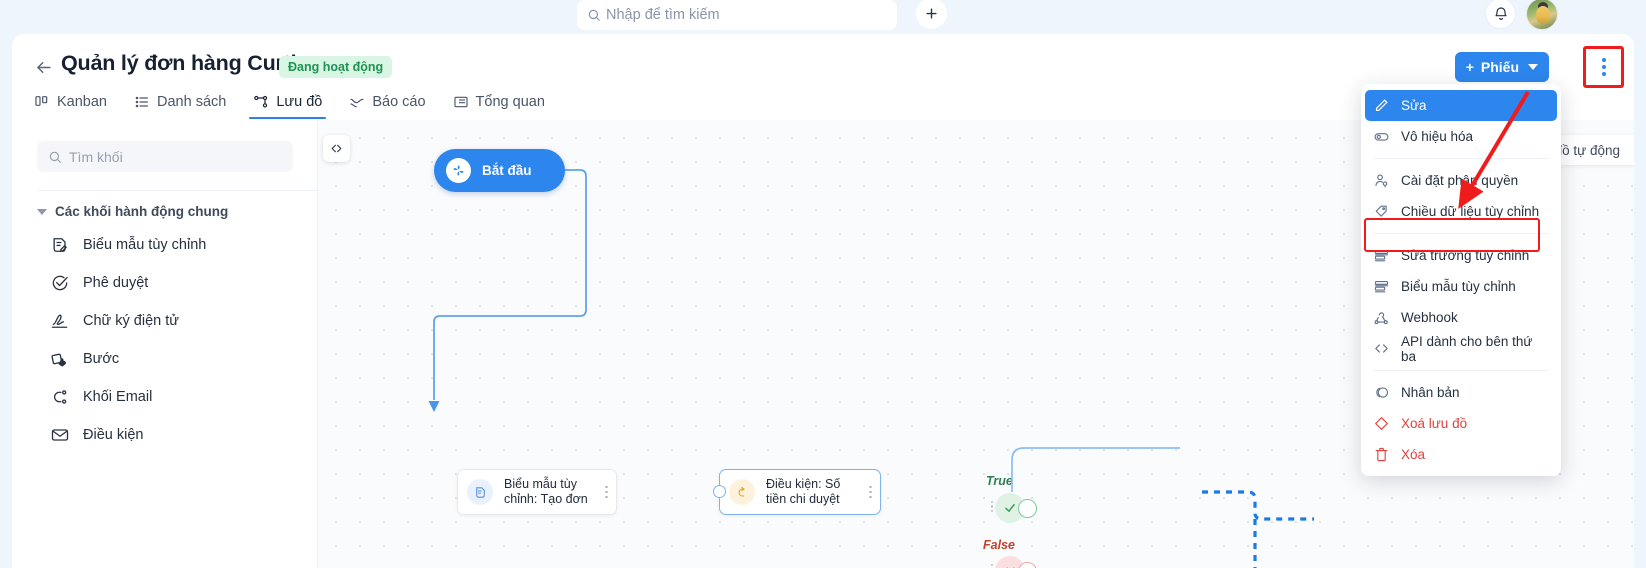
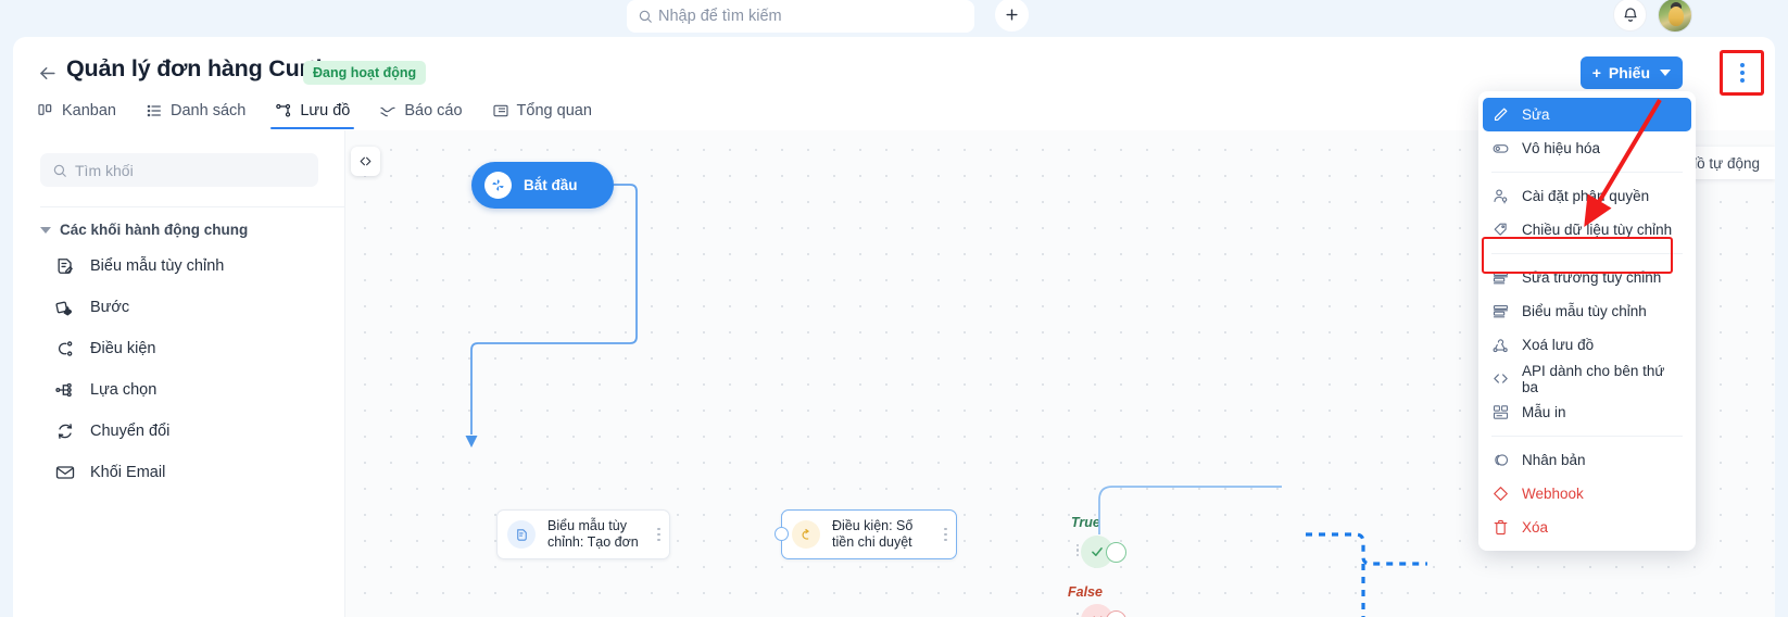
  Nhập để tìm kiếm
  Quản lý đơn hàng Cu
  Đang hoạt động
  Kanban
  Danh sách
  Lưu đồ
  Báo cáo
  Tổng quan
  +
  Phiếu
  Tìm khối
  Các khối hành động chung
  Biểu mẫu tùy chỉnh
- Phê duyệt
- Chữ ký điện tử
  Bước
- Khối Email
+ Điều kiện
+ Lựa chọn
+ Chuyển đổi
- Điều kiện
+ Khối Email
  Bắt đầu
  Biểu mẫu tùy chỉnh: Tạo đơn
  Điều kiện: Số tiền chi duyệt
  True
  False
  Sửa
  Vô hiệu hóa
  Cài đặt phâ quyền
  Chiều dữ liệu tùy chỉnh
  Sửa trường tùy chỉnh
  Biểu mẫu tùy chỉnh
- Webhook
+ Xoá lưu đồ
  API dành cho bên thứ ba
+ Mẫu in
  Nhân bản
- Xoá lưu đồ
+ Webhook
  Xóa
